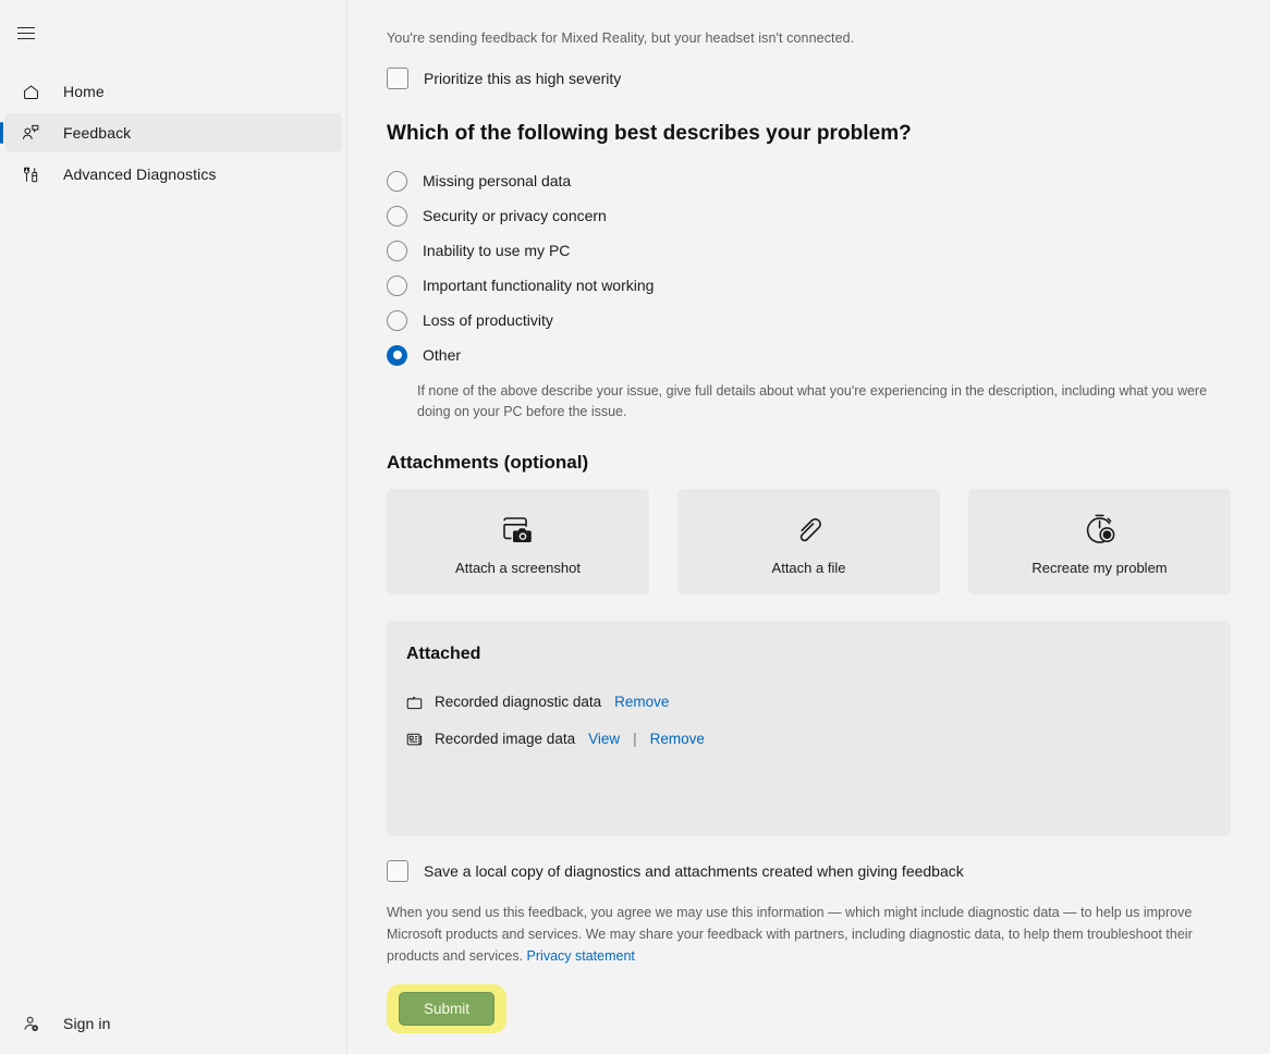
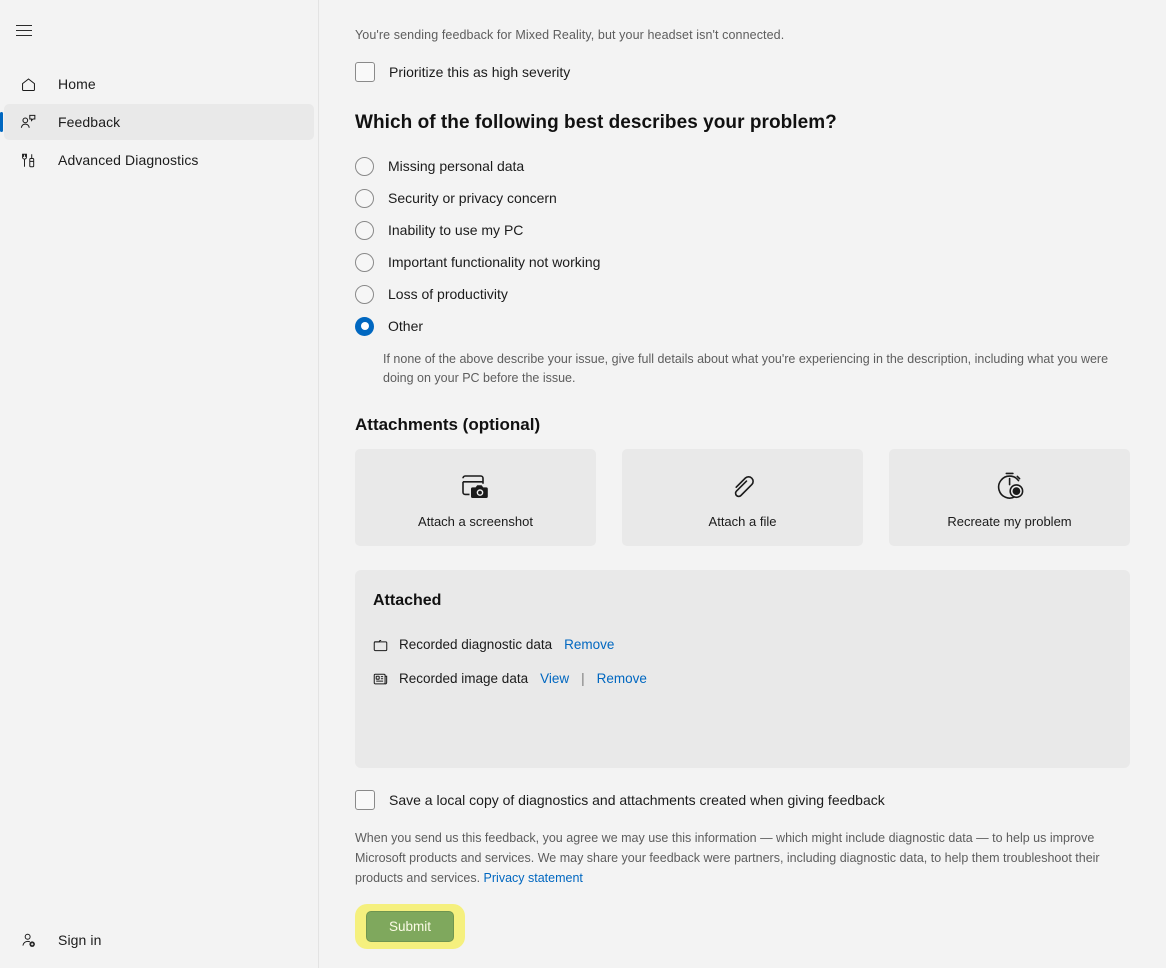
  Home
  Feedback
  Advanced Diagnostics
  Sign in
  You're sending feedback for Mixed Reality, but your headset isn't connected.
  Prioritize this as high severity
  Which of the following best describes your problem?
  Missing personal data
  Security or privacy concern
  Inability to use my PC
  Important functionality not working
  Loss of productivity
  Other
  If none of the above describe your issue, give full details about what you're experiencing in the description, including what you were doing on your PC before the issue.
  Attachments (optional)
  Attach a screenshot
  Attach a file
  Recreate my problem
  Attached
  Recorded diagnostic data
  Remove
  Recorded image data
  View
  |
  Remove
  Save a local copy of diagnostics and attachments created when giving feedback
- When you send us this feedback, you agree we may use this information — which might include diagnostic data — to help us improve Microsoft products and services. We may share your feedback with partners, including diagnostic data, to help them troubleshoot their products and services. Privacy statement
+ When you send us this feedback, you agree we may use this information — which might include diagnostic data — to help us improve Microsoft products and services. We may share your feedback were partners, including diagnostic data, to help them troubleshoot their products and services. Privacy statement
  Submit
